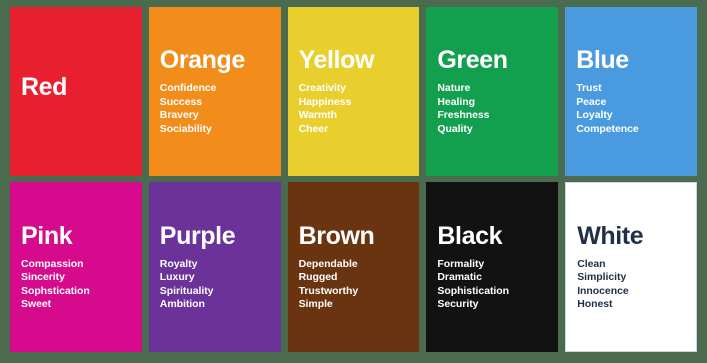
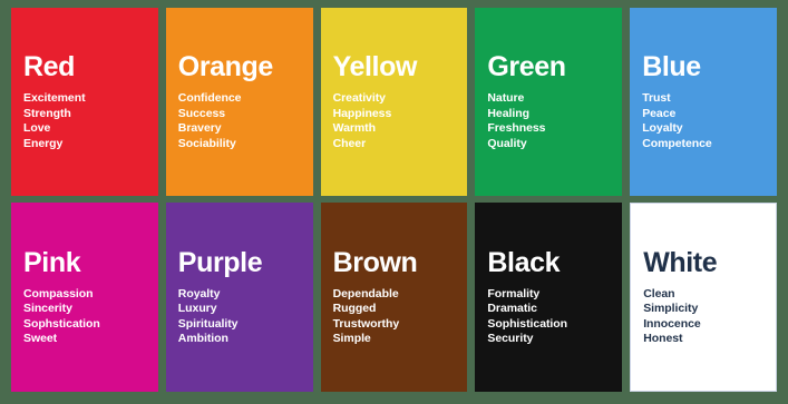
  Red
+ Excitement
+ Strength
+ Love
+ Energy
  Orange
  Confidence
  Success
  Bravery
  Sociability
  Yellow
  Creativity
  Happiness
  Warmth
  Cheer
  Green
  Nature
  Healing
  Freshness
  Quality
  Blue
  Trust
  Peace
  Loyalty
  Competence
  Pink
  Compassion
  Sincerity
  Sophstication
  Sweet
  Purple
  Royalty
  Luxury
  Spirituality
  Ambition
  Brown
  Dependable
  Rugged
  Trustworthy
  Simple
  Black
  Formality
  Dramatic
  Sophistication
  Security
  White
  Clean
  Simplicity
  Innocence
  Honest
